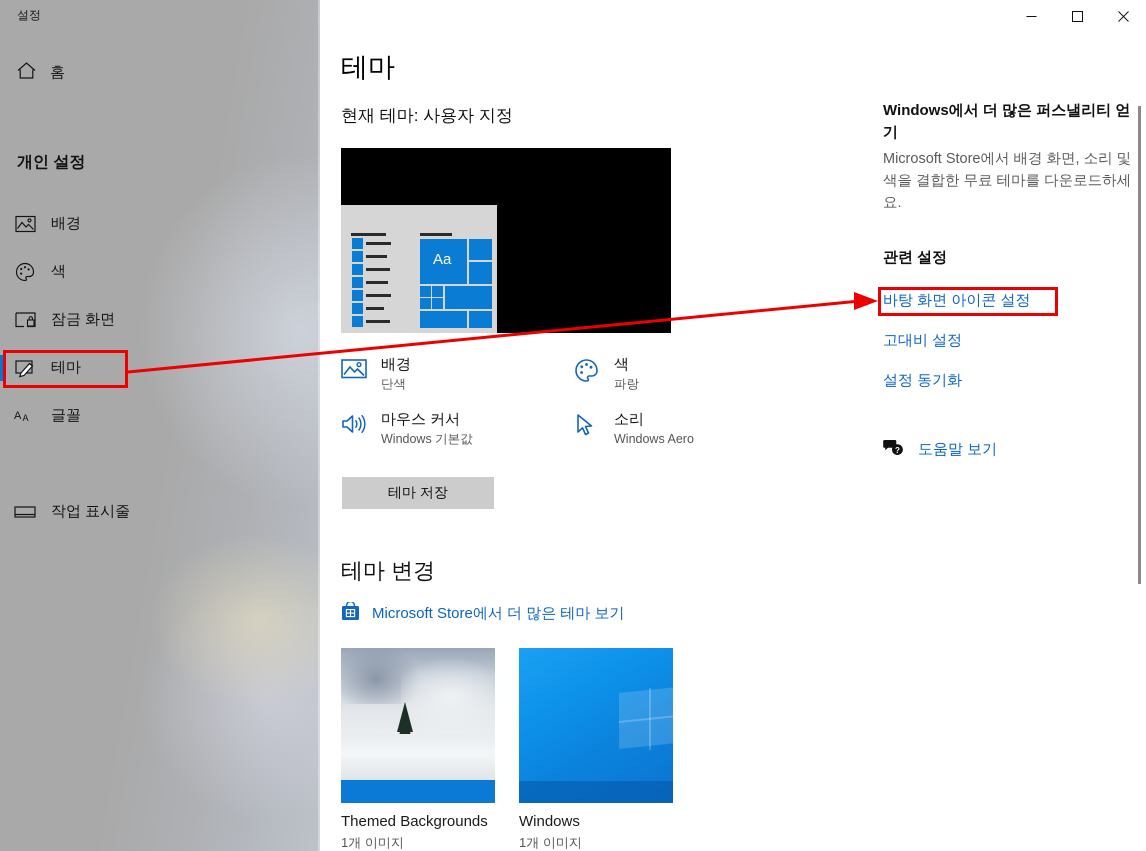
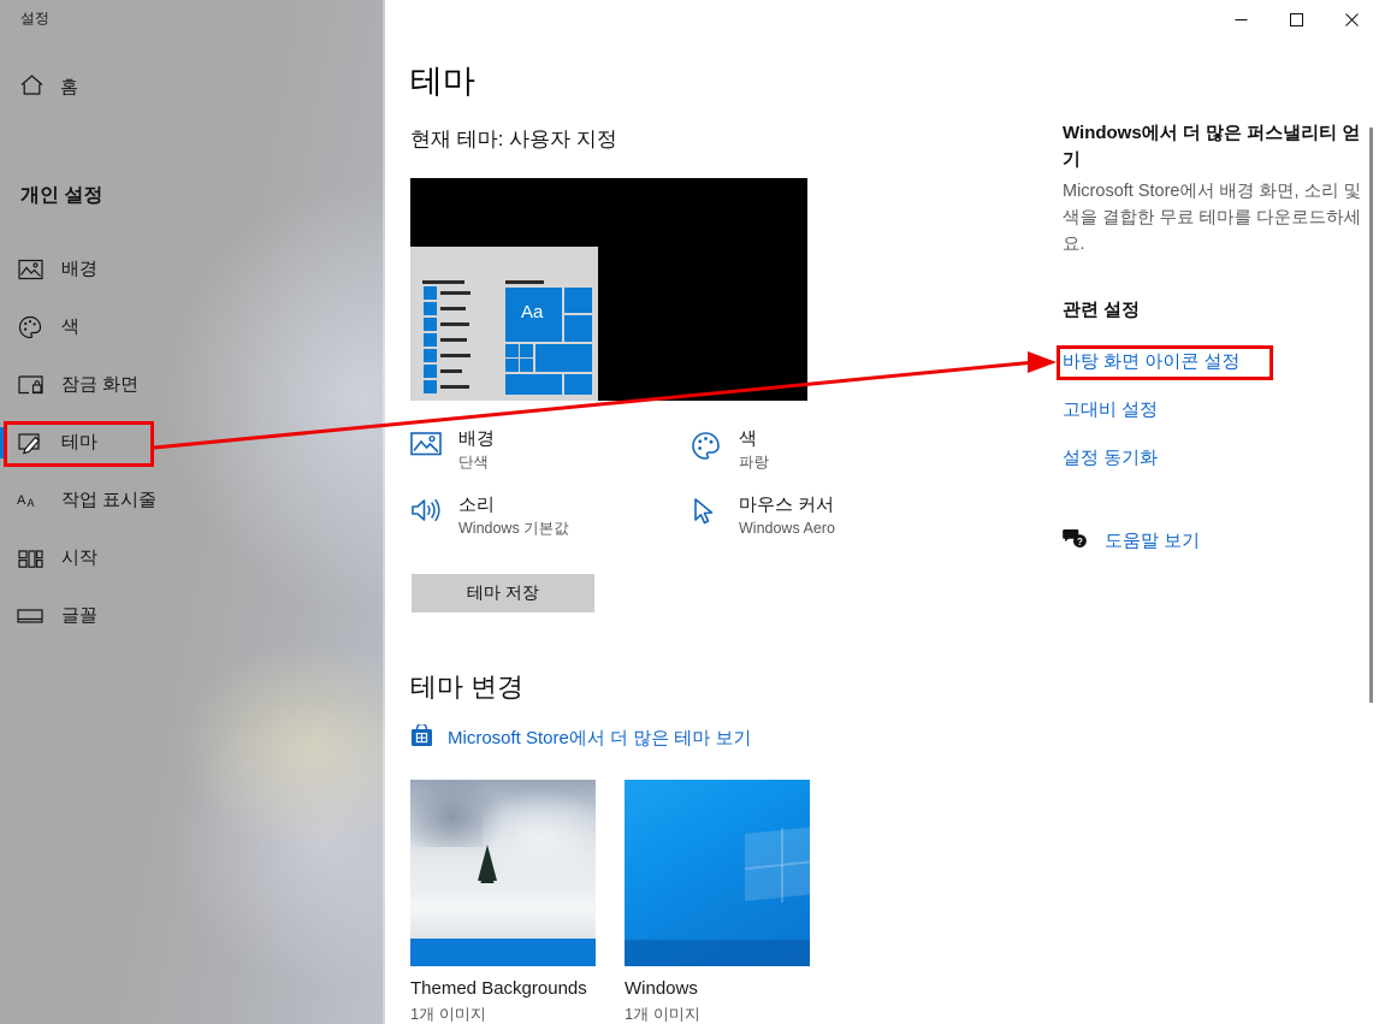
  설정
  홈
  개인 설정
  배경
  색
  잠금 화면
  테마
  A
  A
- 글꼴
+ 작업 표시줄
+ 시작
- 작업 표시줄
+ 글꼴
  테마
  현재 테마: 사용자 지정
  Aa
  배경
  단색
  색
  파랑
- 마우스 커서
+ 소리
  Windows 기본값
- 소리
+ 마우스 커서
  Windows Aero
  테마 저장
  테마 변경
  Microsoft Store에서 더 많은 테마 보기
  Themed Backgrounds
  1개 이미지
  Windows
  1개 이미지
  Windows에서 더 많은 퍼스낼리티 얻기
  Microsoft Store에서 배경 화면, 소리 및 색을 결합한 무료 테마를 다운로드하세요.
  관련 설정
  바탕 화면 아이콘 설정
  고대비 설정
  설정 동기화
  ?
  도움말 보기
